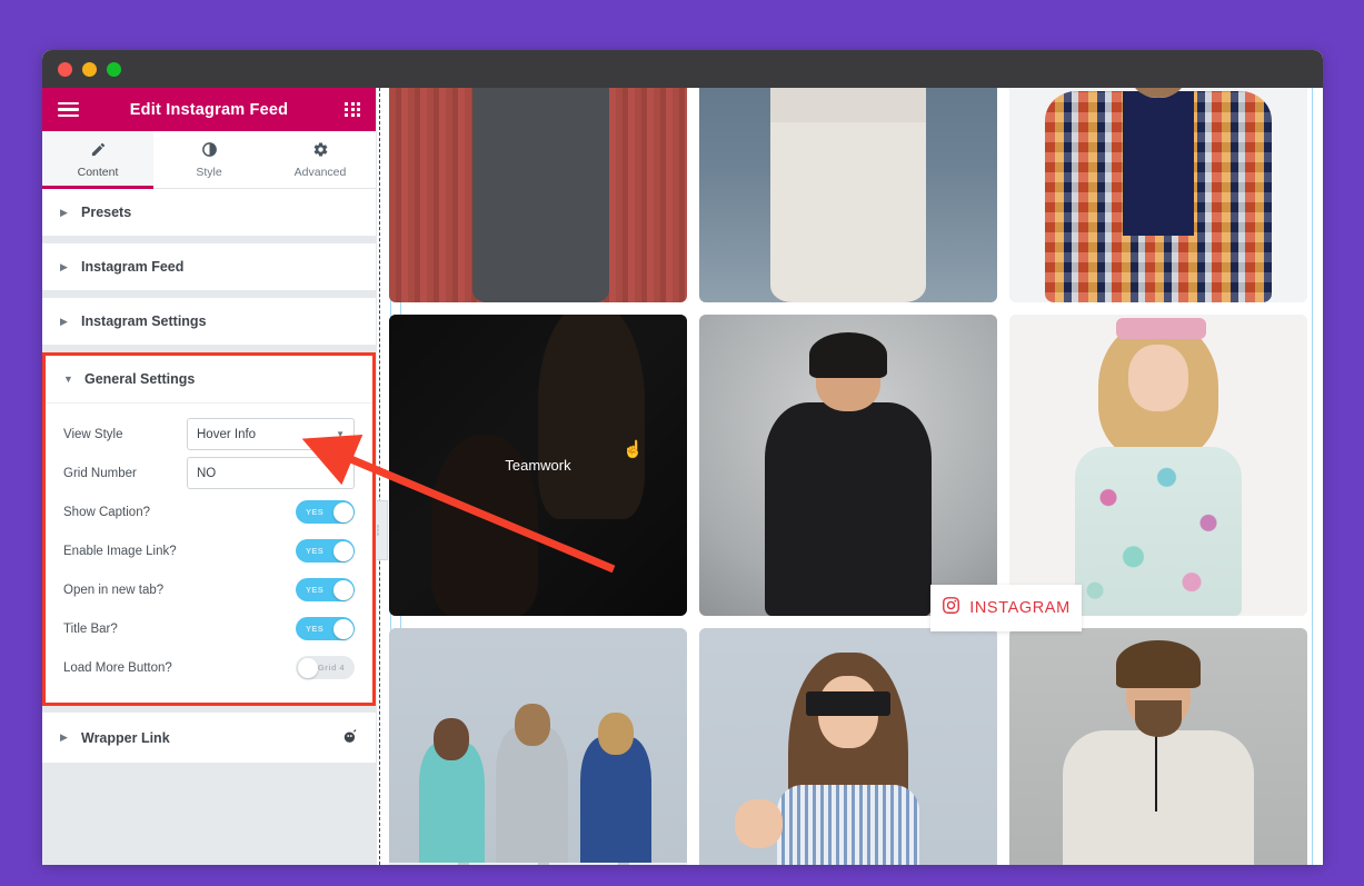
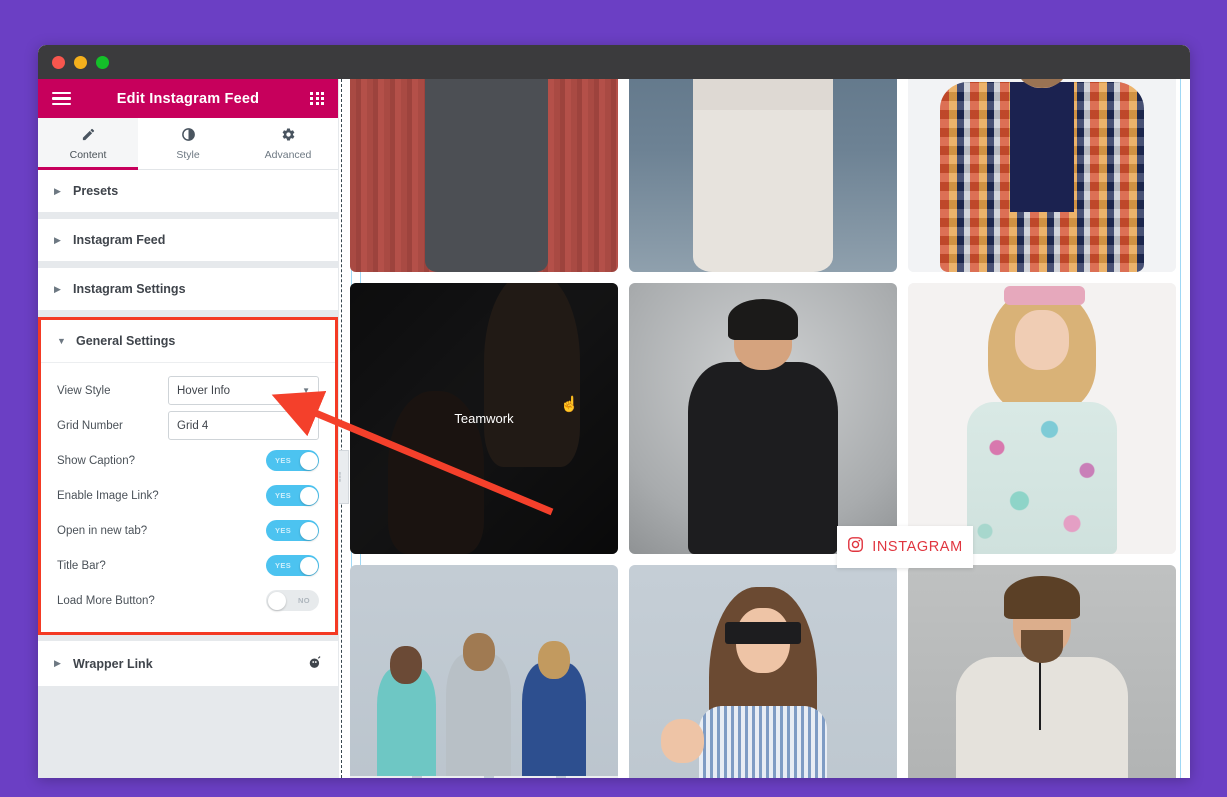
  Edit Instagram Feed
  Content
  Style
  Advanced
  ▶
  Presets
  ▶
  Instagram Feed
  ▶
  Instagram Settings
  ▼
  General Settings
  View Style
  Hover Info
  ▼
  Grid Number
- NO
+ Grid 4
  ▼
  Show Caption?
  YES
  Enable Image Link?
  YES
  Open in new tab?
  YES
  Title Bar?
  YES
  Load More Button?
- Grid 4
+ NO
  ▶
  Wrapper Link
  ┆
  Teamwork
  ☝
  INSTAGRAM
